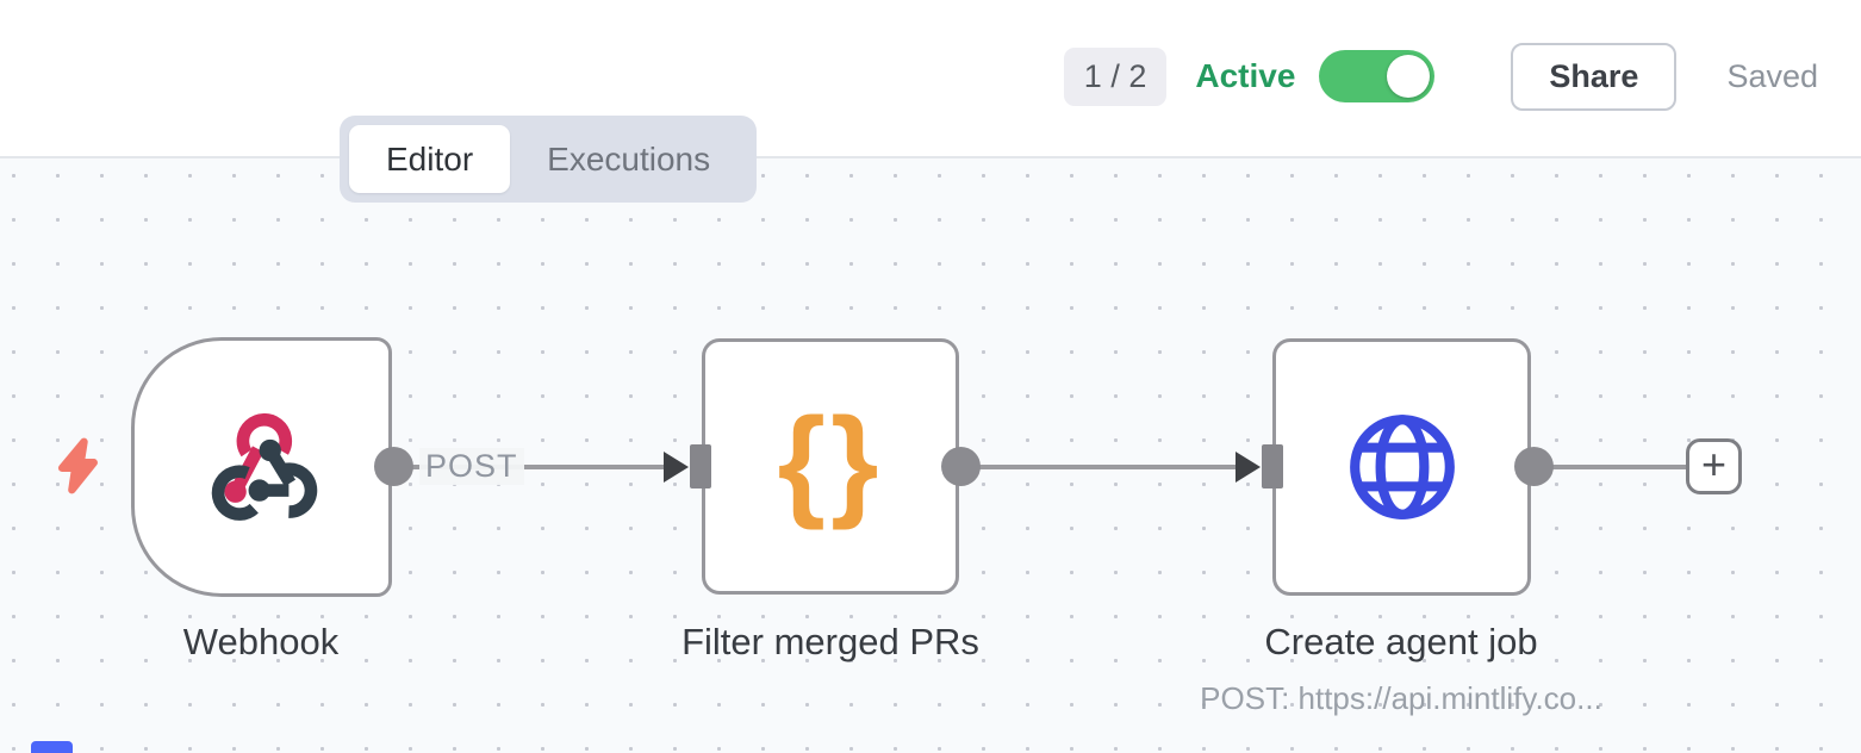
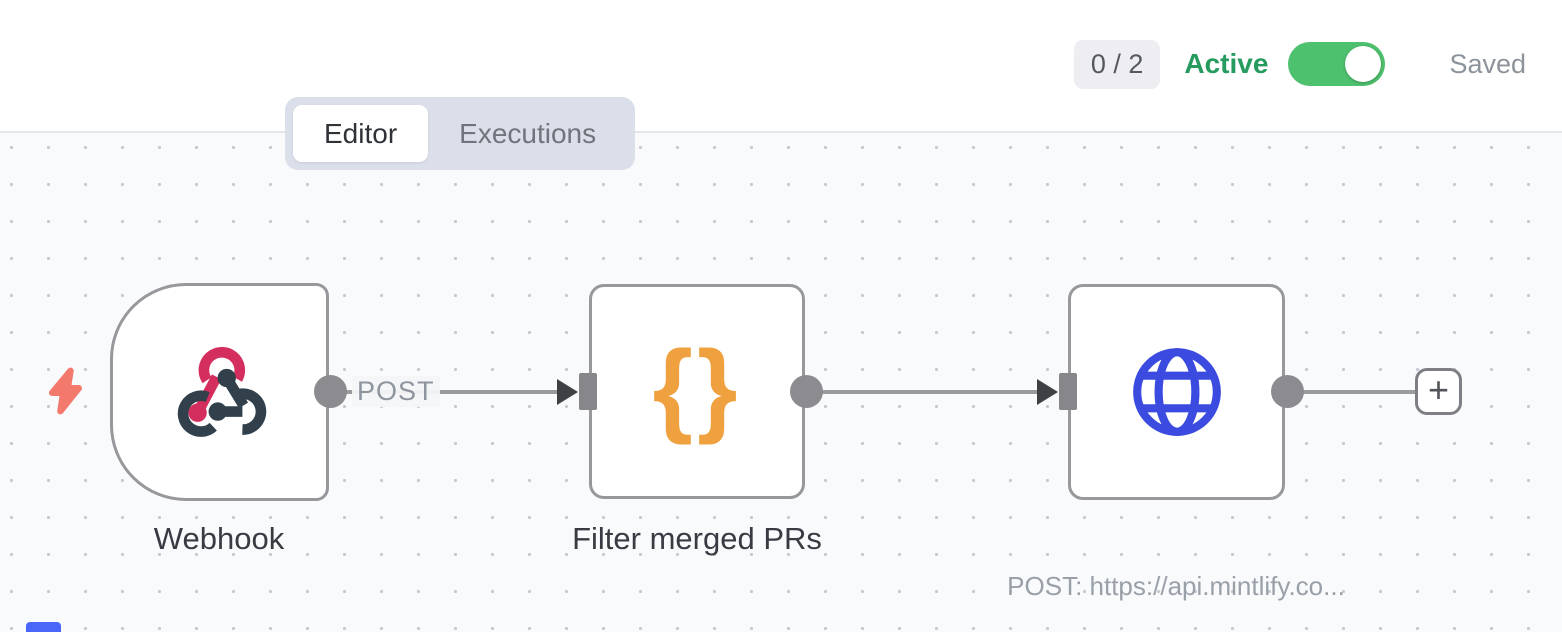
- 1 / 2
+ 0 / 2
  Active
- Share
  Saved
  Editor
  Executions
  {}
  POST
  +
  Webhook
  Filter merged PRs
- Create agent job
  POST: https://api.mintlify.co...
